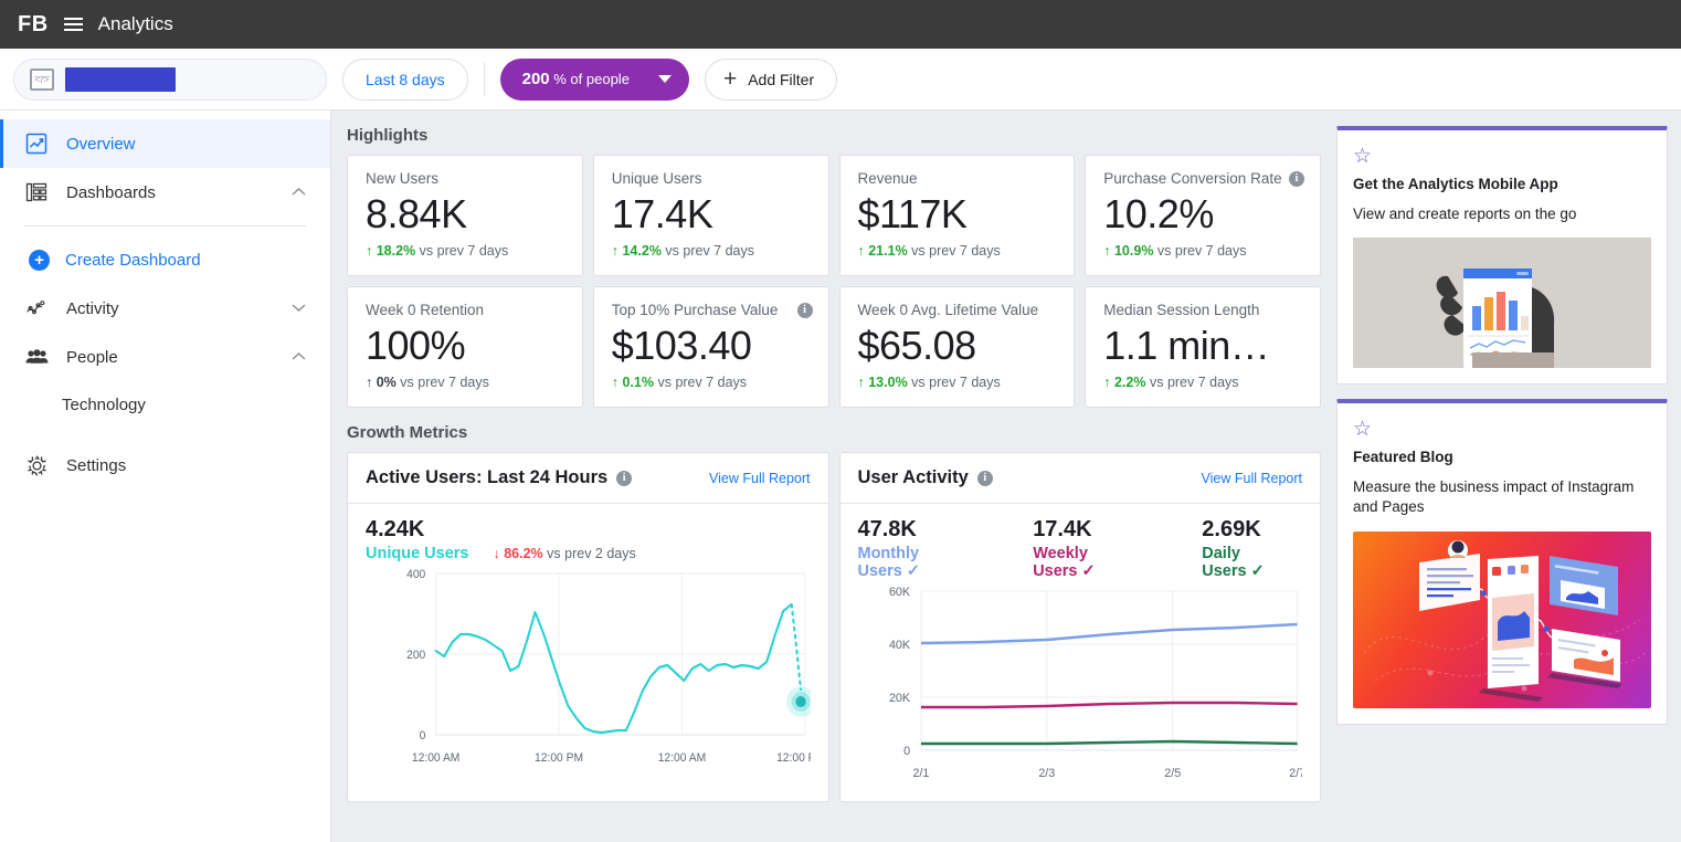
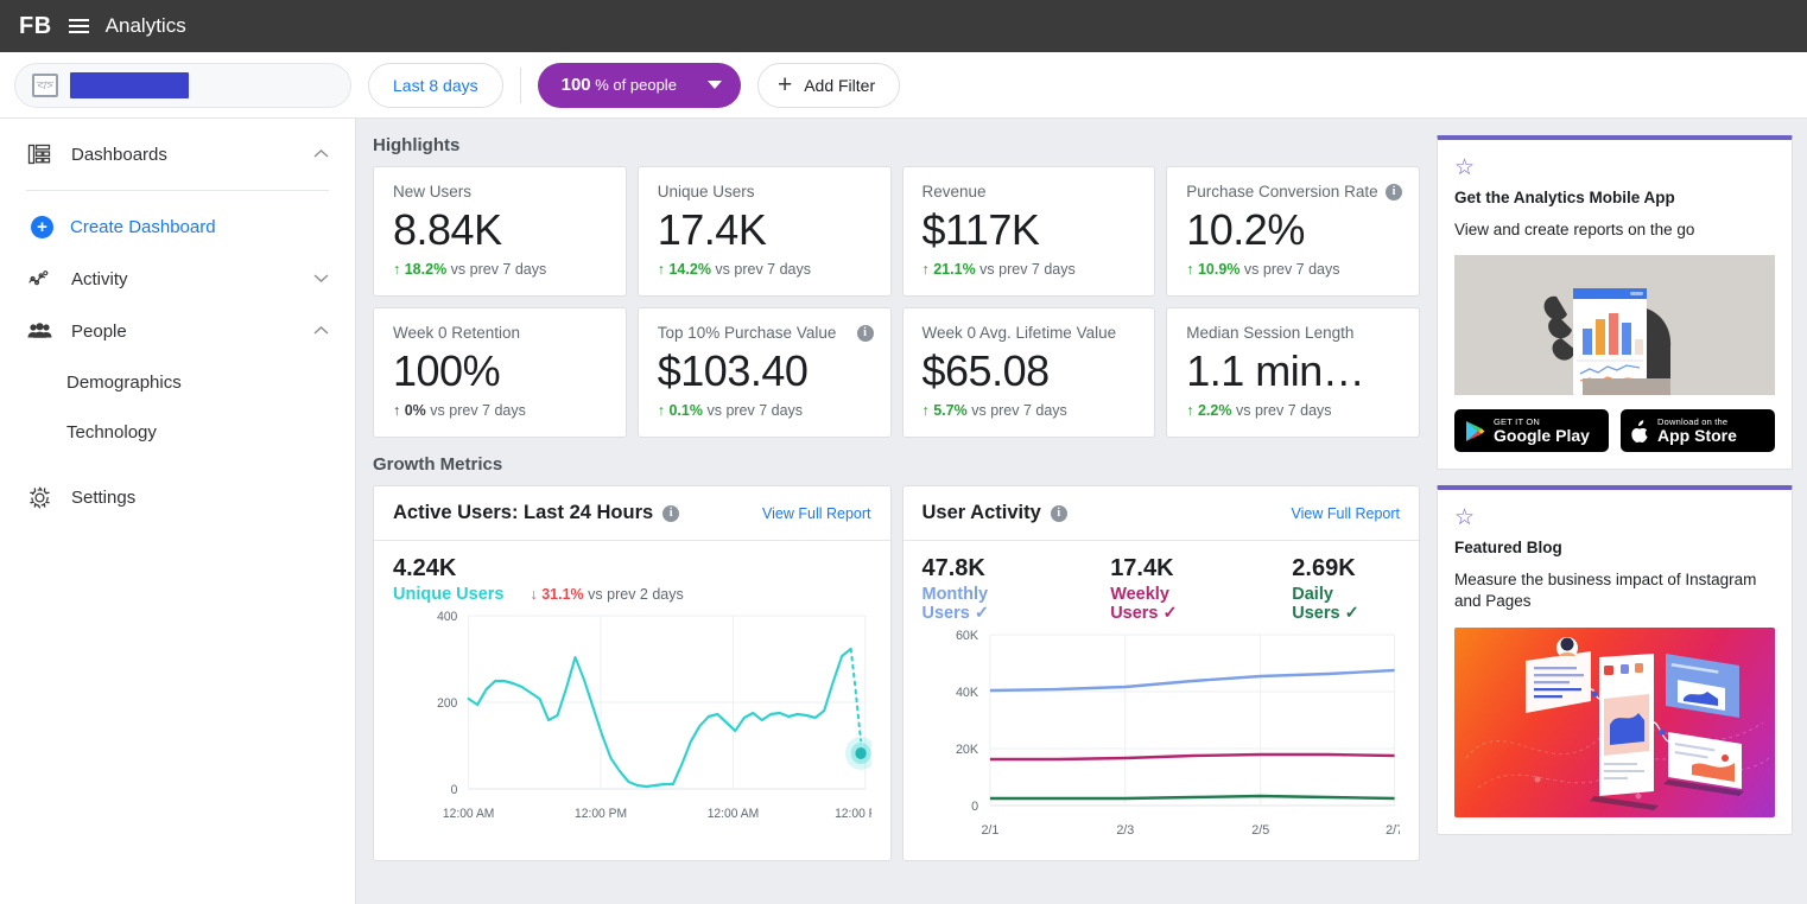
  FB
  Analytics
  </>
  Last 8 days
- 200 % of people
+ 100 % of people
  +
  Add Filter
- Overview
  Dashboards
  +
  Create Dashboard
  Activity
  People
+ Demographics
  Technology
  Settings
  Highlights
  New Users
  8.84K
  ↑ 18.2% vs prev 7 days
  Unique Users
  17.4K
  ↑ 14.2% vs prev 7 days
  Revenue
  $117K
  ↑ 21.1% vs prev 7 days
  Purchase Conversion Rate
  i
  10.2%
  ↑ 10.9% vs prev 7 days
  Week 0 Retention
  100%
  ↑ 0% vs prev 7 days
  Top 10% Purchase Value
  i
  $103.40
  ↑ 0.1% vs prev 7 days
  Week 0 Avg. Lifetime Value
  $65.08
- ↑ 13.0% vs prev 7 days
+ ↑ 5.7% vs prev 7 days
  Median Session Length
  1.1 min…
  ↑ 2.2% vs prev 7 days
  Growth Metrics
  Active Users: Last 24 Hours
  i
  View Full Report
  4.24K
  Unique Users
- ↓ 86.2% vs prev 2 days
+ ↓ 31.1% vs prev 2 days
  400
  200
  0
  12:00 AM
  12:00 PM
  12:00 AM
  12:00
  User Activity
  i
  View Full Report
  47.8K
  Monthly Users ✓
  17.4K
  Weekly Users ✓
  2.69K
  Daily Users ✓
  60K
  40K
  20K
  0
  2/1
  2/3
  2/5
  2/7
  ☆
  Get the Analytics Mobile App
  View and create reports on the go
+ GET IT ON
+ Google Play
+ Download on the
+ App Store
  ☆
  Featured Blog
  Measure the business impact of Instagram and Pages
